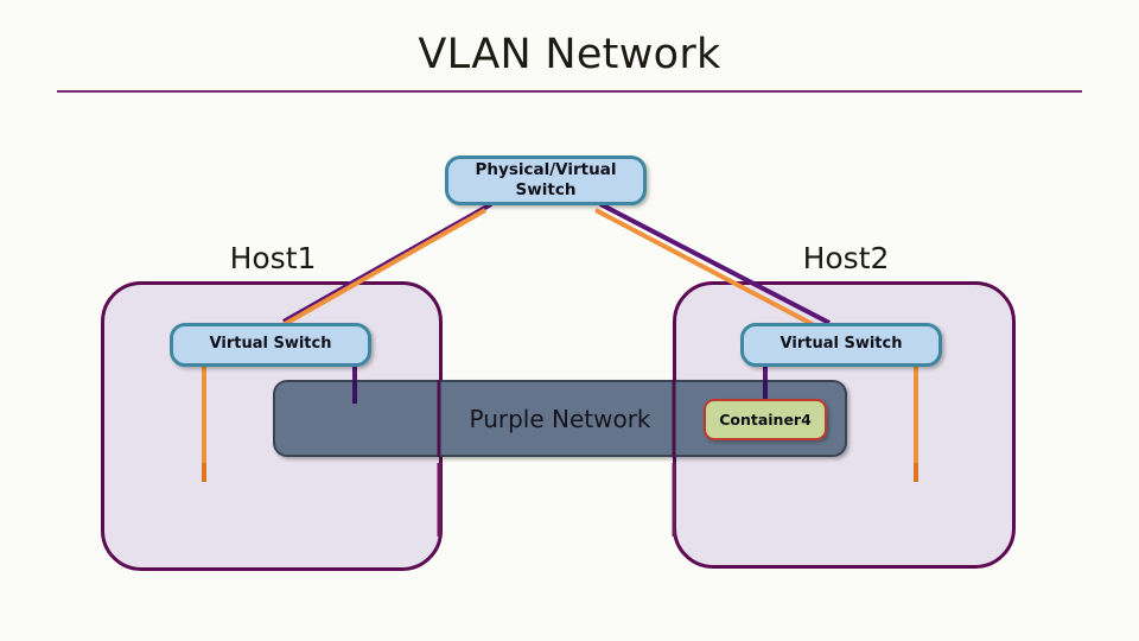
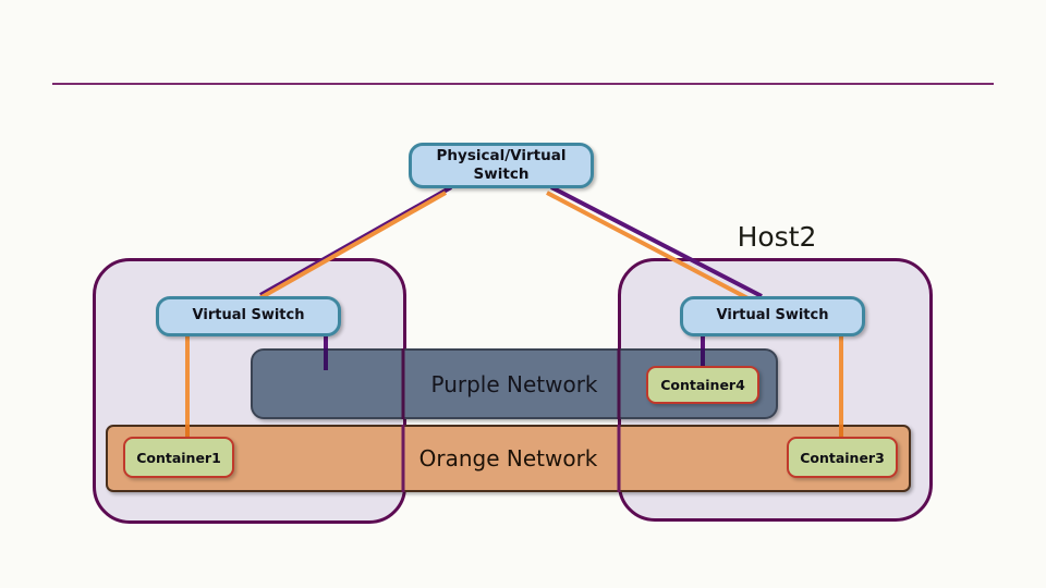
- VLAN Network
- Host1
  Host2
  Purple Network
+ Orange Network
  Physical/Virtual
  Switch
  Virtual Switch
  Virtual Switch
  Container4
+ Container1
+ Container3
